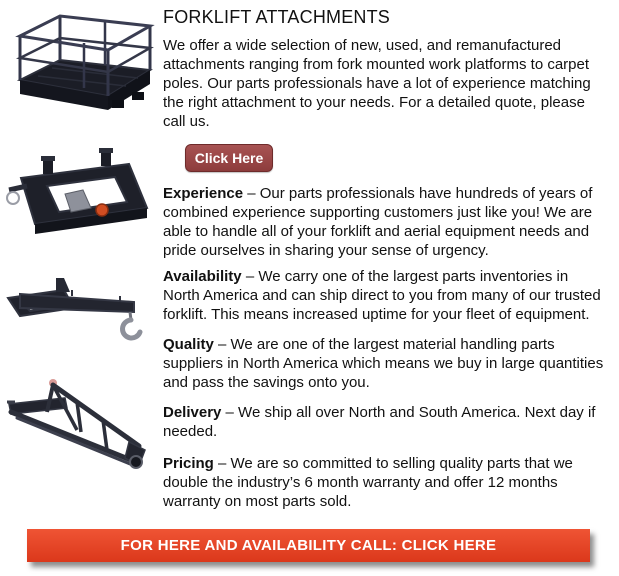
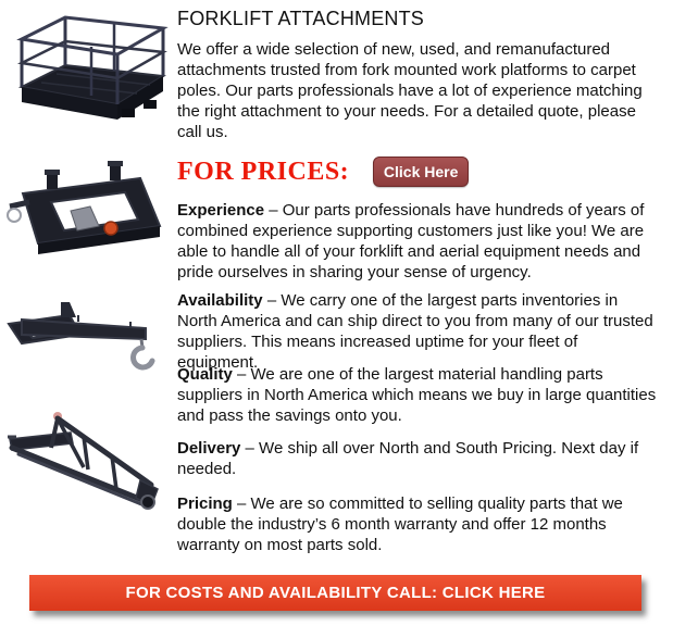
  FORKLIFT ATTACHMENTS
- We offer a wide selection of new, used, and remanufactured attachments ranging from fork mounted work platforms to carpet poles. Our parts professionals have a lot of experience matching the right attachment to your needs. For a detailed quote, please call us.
+ We offer a wide selection of new, used, and remanufactured attachments trusted from fork mounted work platforms to carpet poles. Our parts professionals have a lot of experience matching the right attachment to your needs. For a detailed quote, please call us.
+ FOR PRICES:
  Click Here
  Experience – Our parts professionals have hundreds of years of combined experience supporting customers just like you! We are able to handle all of your forklift and aerial equipment needs and pride ourselves in sharing your sense of urgency.
- Availability – We carry one of the largest parts inventories in North America and can ship direct to you from many of our trusted forklift. This means increased uptime for your fleet of equipment.
+ Availability – We carry one of the largest parts inventories in North America and can ship direct to you from many of our trusted suppliers. This means increased uptime for your fleet of equipment.
  Quality – We are one of the largest material handling parts suppliers in North America which means we buy in large quantities and pass the savings onto you.
- Delivery – We ship all over North and South America. Next day if needed.
+ Delivery – We ship all over North and South Pricing. Next day if needed.
  Pricing – We are so committed to selling quality parts that we double the industry’s 6 month warranty and offer 12 months warranty on most parts sold.
- FOR HERE AND AVAILABILITY CALL: CLICK HERE
+ FOR COSTS AND AVAILABILITY CALL: CLICK HERE
